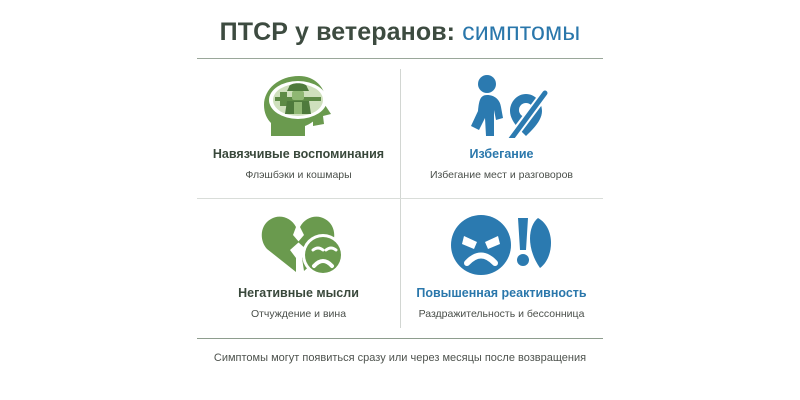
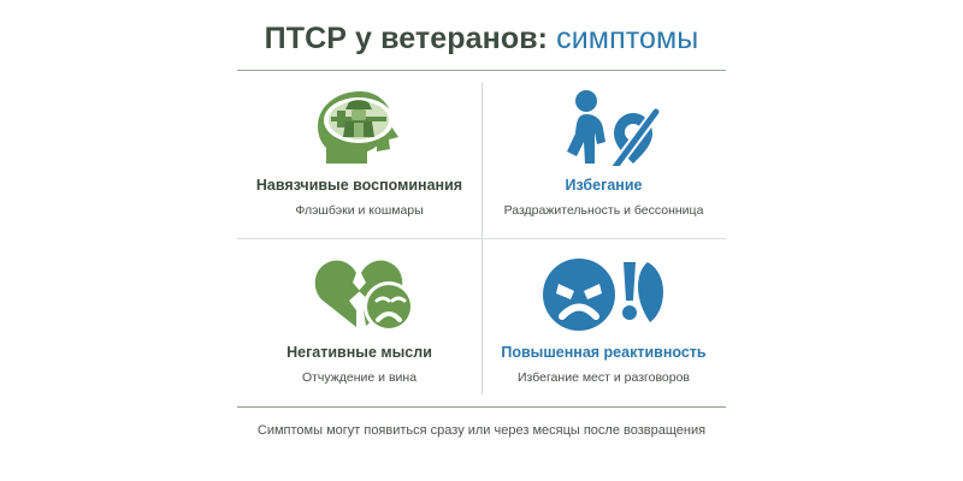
  ПТСР у ветеранов: симптомы
  Навязчивые воспоминания
  Флэшбэки и кошмары
  Избегание
- Избегание мест и разговоров
+ Раздражительность и бессонница
  Негативные мысли
  Отчуждение и вина
  Повышенная реактивность
- Раздражительность и бессонница
+ Избегание мест и разговоров
  Симптомы могут появиться сразу или через месяцы после возвращения
